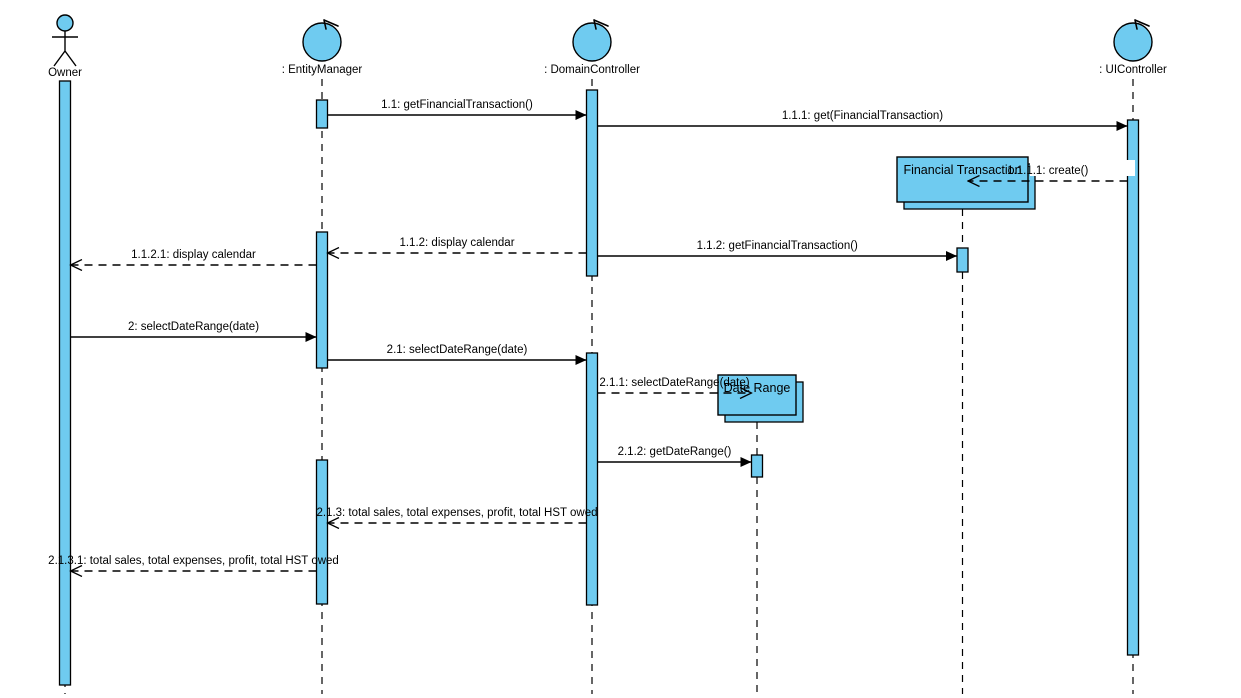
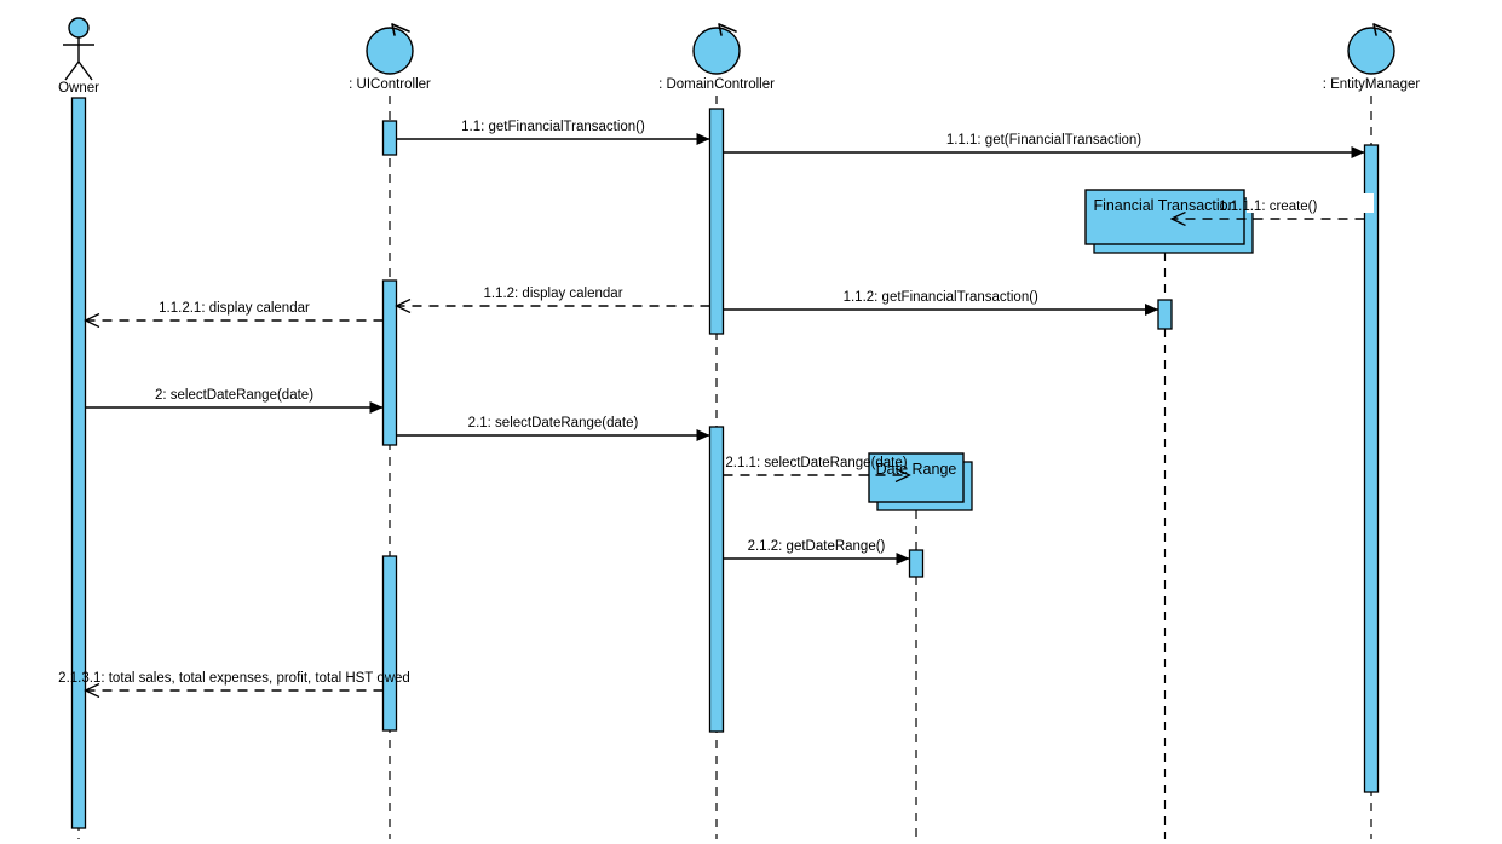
  Owner
- : EntityManager
+ : UIController
  : DomainController
- : UIController
+ : EntityManager
  Financial Transaction
  Date Range
  1.1: getFinancialTransaction()
  1.1.1: get(FinancialTransaction)
  1.1.1.1: create()
  1.1.2: getFinancialTransaction()
  1.1.2: display calendar
  1.1.2.1: display calendar
  2: selectDateRange(date)
  2.1: selectDateRange(date)
  2.1.1: selectDateRange(date)
  2.1.2: getDateRange()
- 2.1.3: total sales, total expenses, profit, total HST owed
  2.1.3.1: total sales, total expenses, profit, total HST owed
